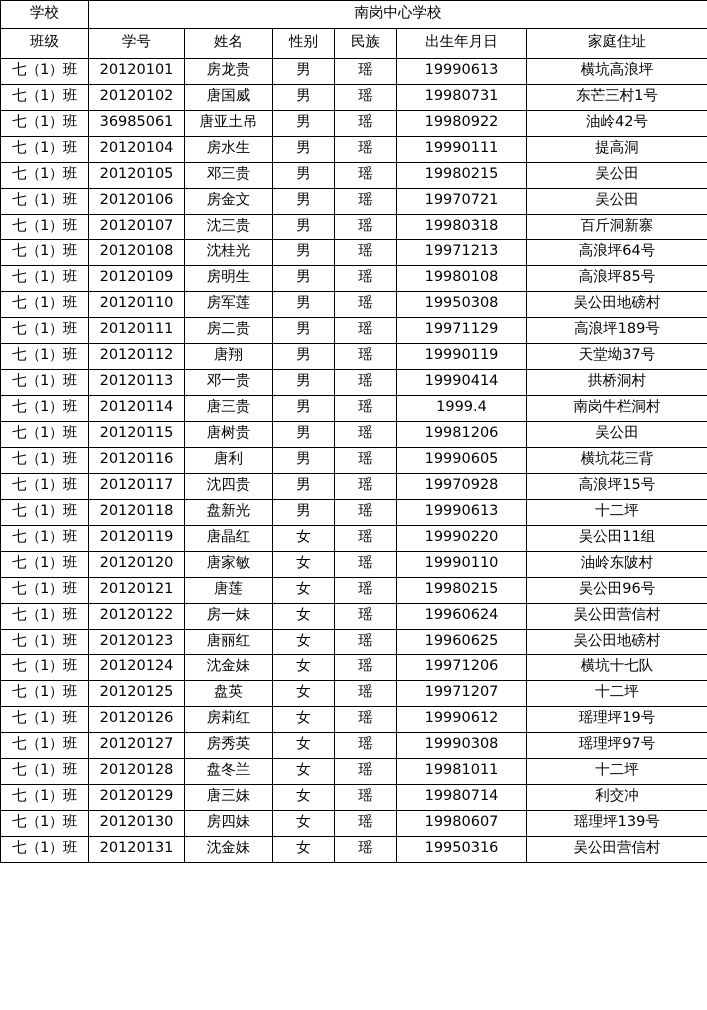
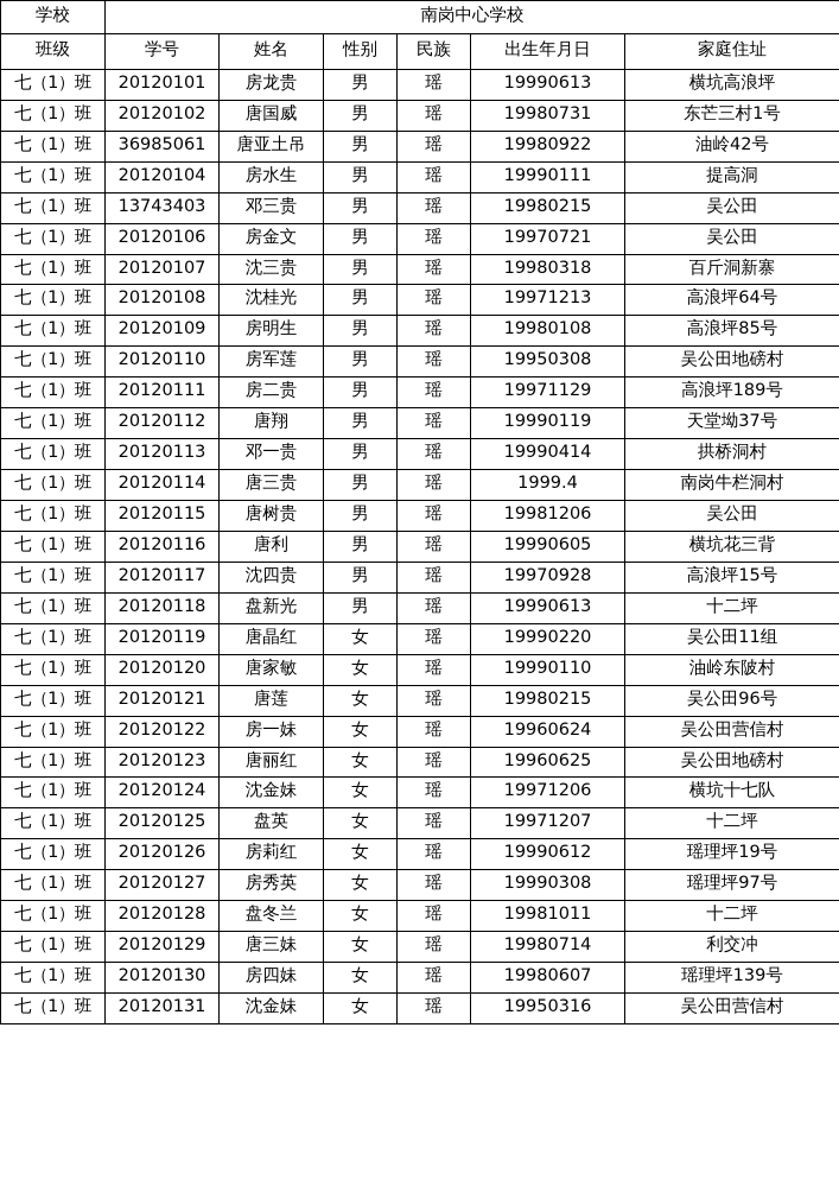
  学校	南岗中心学校
  班级	学号	姓名	性别	民族	出生年月日	家庭住址
  七（1）班	20120101	房龙贵	男	瑶	19990613	横坑高浪坪
  七（1）班	20120102	唐国威	男	瑶	19980731	东芒三村1号
  七（1）班	36985061	唐亚土吊	男	瑶	19980922	油岭42号
  七（1）班	20120104	房水生	男	瑶	19990111	提高洞
- 七（1）班	20120105	邓三贵	男	瑶	19980215	吴公田
+ 七（1）班	13743403	邓三贵	男	瑶	19980215	吴公田
  七（1）班	20120106	房金文	男	瑶	19970721	吴公田
  七（1）班	20120107	沈三贵	男	瑶	19980318	百斤洞新寨
  七（1）班	20120108	沈桂光	男	瑶	19971213	高浪坪64号
  七（1）班	20120109	房明生	男	瑶	19980108	高浪坪85号
  七（1）班	20120110	房军莲	男	瑶	19950308	吴公田地磅村
  七（1）班	20120111	房二贵	男	瑶	19971129	高浪坪189号
  七（1）班	20120112	唐翔	男	瑶	19990119	天堂坳37号
  七（1）班	20120113	邓一贵	男	瑶	19990414	拱桥洞村
  七（1）班	20120114	唐三贵	男	瑶	1999.4	南岗牛栏洞村
  七（1）班	20120115	唐树贵	男	瑶	19981206	吴公田
  七（1）班	20120116	唐利	男	瑶	19990605	横坑花三背
  七（1）班	20120117	沈四贵	男	瑶	19970928	高浪坪15号
  七（1）班	20120118	盘新光	男	瑶	19990613	十二坪
  七（1）班	20120119	唐晶红	女	瑶	19990220	吴公田11组
  七（1）班	20120120	唐家敏	女	瑶	19990110	油岭东陂村
  七（1）班	20120121	唐莲	女	瑶	19980215	吴公田96号
  七（1）班	20120122	房一妹	女	瑶	19960624	吴公田营信村
  七（1）班	20120123	唐丽红	女	瑶	19960625	吴公田地磅村
  七（1）班	20120124	沈金妹	女	瑶	19971206	横坑十七队
  七（1）班	20120125	盘英	女	瑶	19971207	十二坪
  七（1）班	20120126	房莉红	女	瑶	19990612	瑶理坪19号
  七（1）班	20120127	房秀英	女	瑶	19990308	瑶理坪97号
  七（1）班	20120128	盘冬兰	女	瑶	19981011	十二坪
  七（1）班	20120129	唐三妹	女	瑶	19980714	利交冲
  七（1）班	20120130	房四妹	女	瑶	19980607	瑶理坪139号
  七（1）班	20120131	沈金妹	女	瑶	19950316	吴公田营信村
